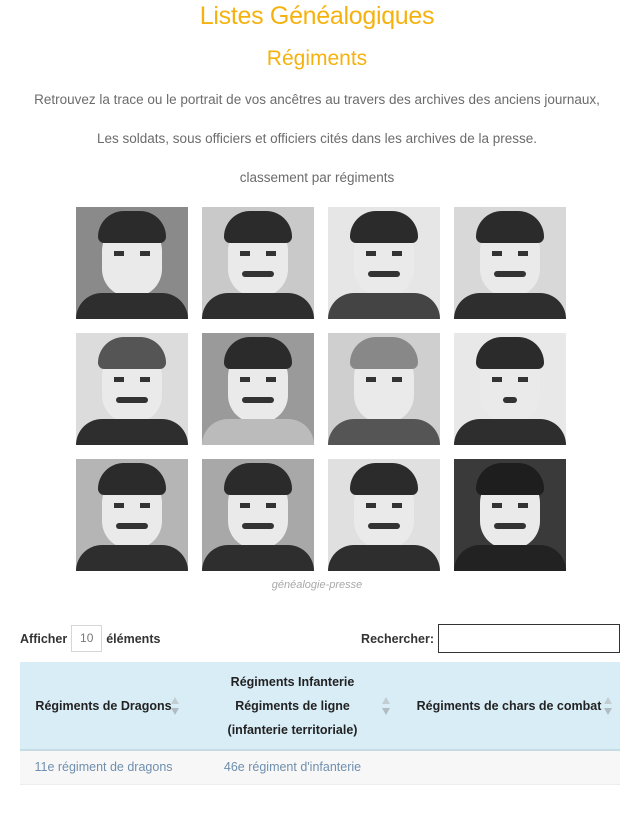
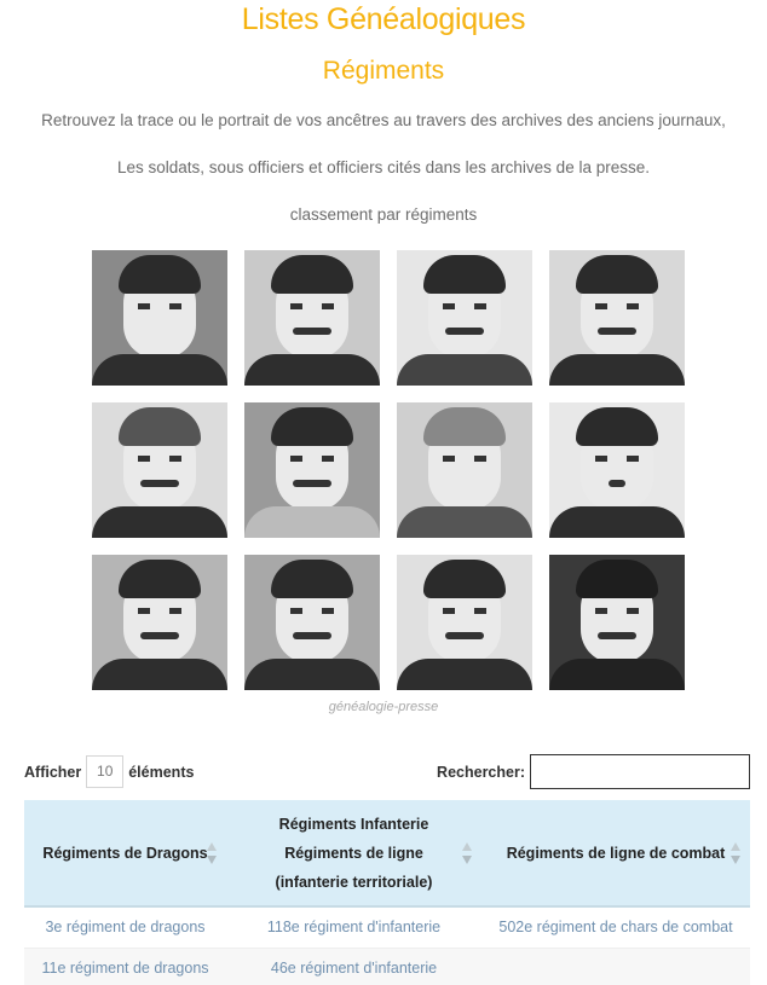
  Listes Généalogiques
  Régiments
  Retrouvez la trace ou le portrait de vos ancêtres au travers des archives des anciens journaux,
  Les soldats, sous officiers et officiers cités dans les archives de la presse.
  classement par régiments
  généalogie-presse
  Afficher
  10
  éléments
  Rechercher:
- Régiments de Dragons	Régiments Infanterie Régiments de ligne (infanterie territoriale)	Régiments de chars de combat
+ Régiments de Dragons	Régiments Infanterie Régiments de ligne (infanterie territoriale)	Régiments de ligne de combat
+ 3e régiment de dragons	118e régiment d'infanterie	502e régiment de chars de combat
  11e régiment de dragons	46e régiment d'infanterie
